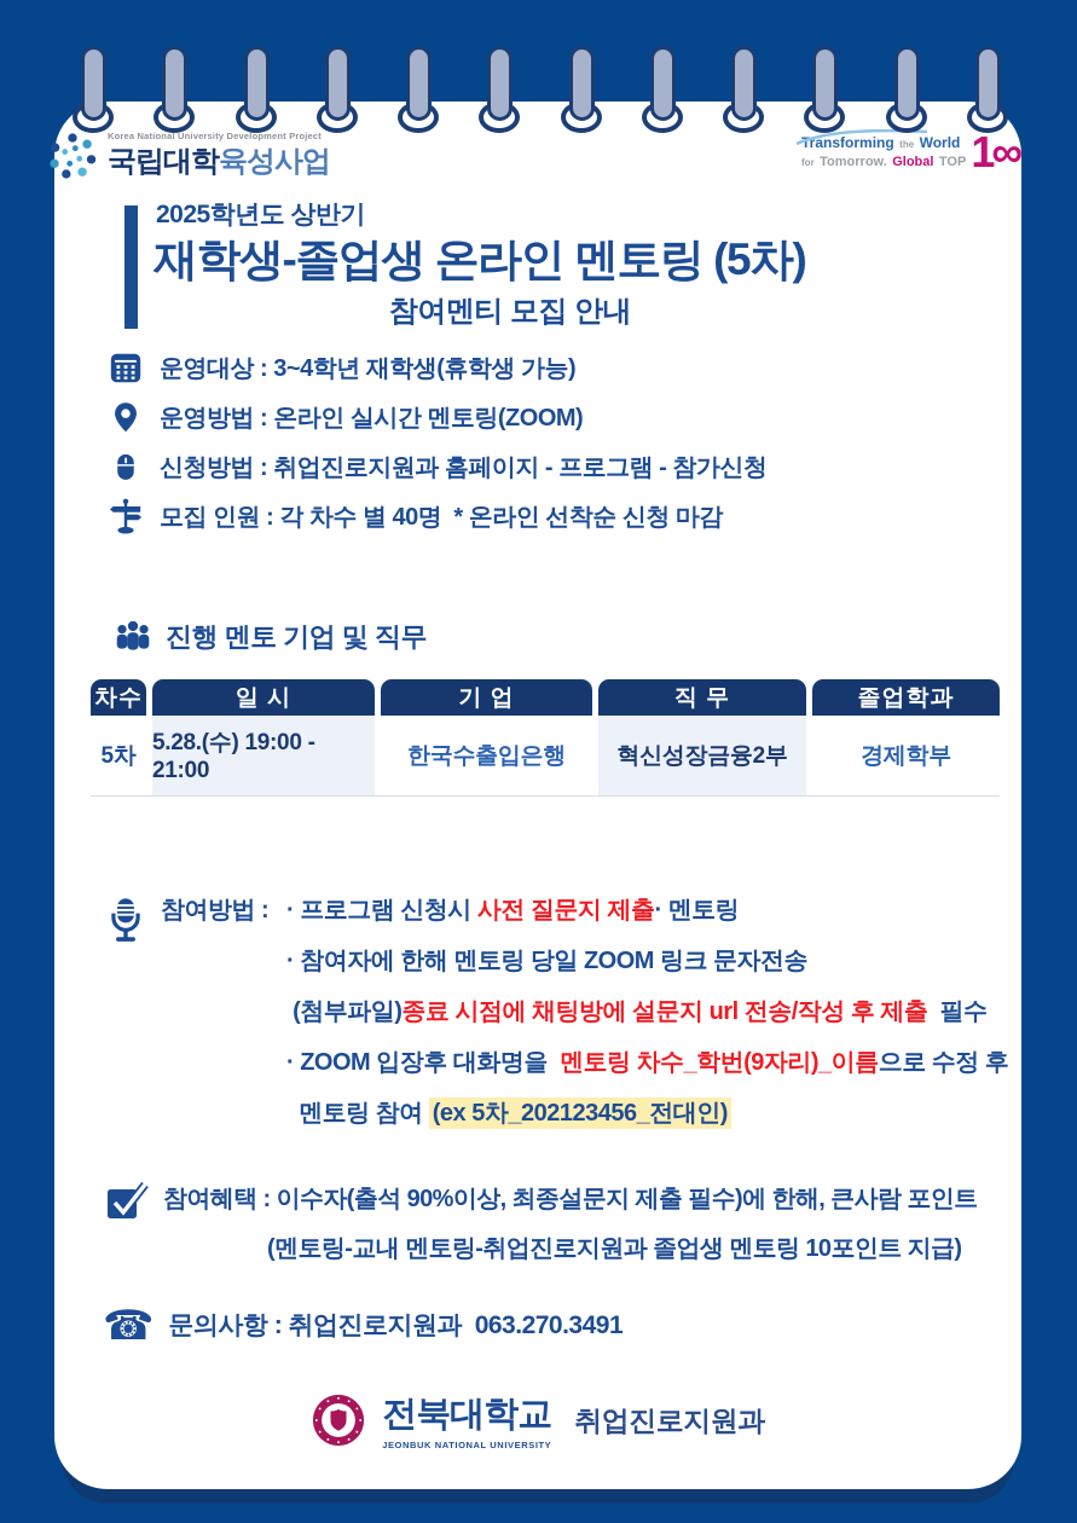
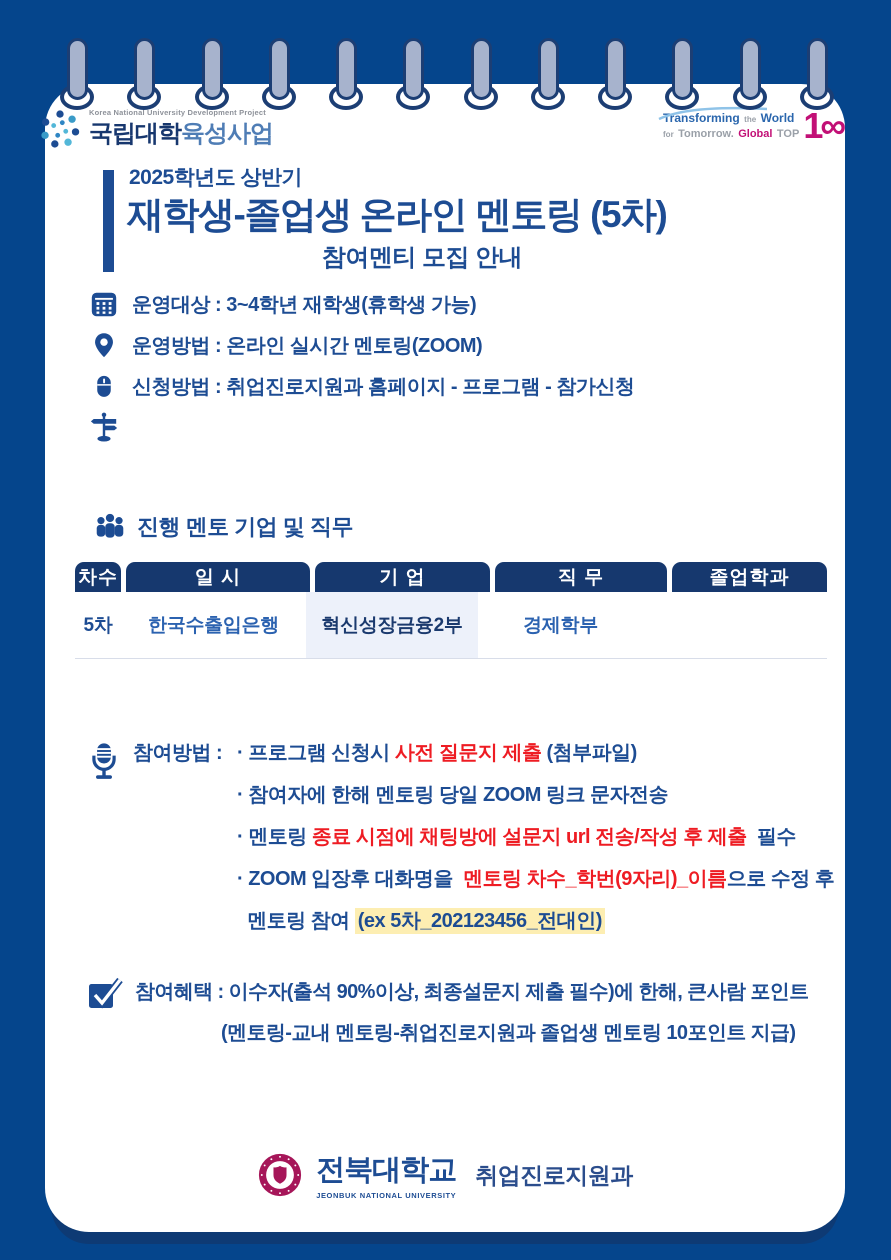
  Korea National University Development Project
  국립대학육성사업
  Transforming the World
  for Tomorrow. Global TOP
  1∞
  2025학년도 상반기
  재학생-졸업생 온라인 멘토링 (5차)
  참여멘티 모집 안내
  운영대상 : 3~4학년 재학생(휴학생 가능)
  운영방법 : 온라인 실시간 멘토링(ZOOM)
  신청방법 : 취업진로지원과 홈페이지 - 프로그램 - 참가신청
- 모집 인원 : 각 차수 별 40명 * 온라인 선착순 신청 마감
  진행 멘토 기업 및 직무
  차수
  일 시
  기 업
  직 무
  졸업학과
  5차
- 5.28.(수) 19:00 - 21:00
  한국수출입은행
  혁신성장금융2부
  경제학부
  참여방법 :
- · 프로그램 신청시 사전 질문지 제출· 멘토링
+ · 프로그램 신청시 사전 질문지 제출 (첨부파일)
  · 참여자에 한해 멘토링 당일 ZOOM 링크 문자전송
- (첨부파일)종료 시점에 채팅방에 설문지 url 전송/작성 후 제출 필수
+ · 멘토링 종료 시점에 채팅방에 설문지 url 전송/작성 후 제출 필수
  · ZOOM 입장후 대화명을 멘토링 차수_학번(9자리)_이름으로 수정 후
  멘토링 참여 (ex 5차_202123456_전대인)
  참여혜택 : 이수자(출석 90%이상, 최종설문지 제출 필수)에 한해, 큰사람 포인트
  (멘토링-교내 멘토링-취업진로지원과 졸업생 멘토링 10포인트 지급)
- ☎
- 문의사항 : 취업진로지원과 063.270.3491
  전북대학교
  JEONBUK NATIONAL UNIVERSITY
  취업진로지원과
